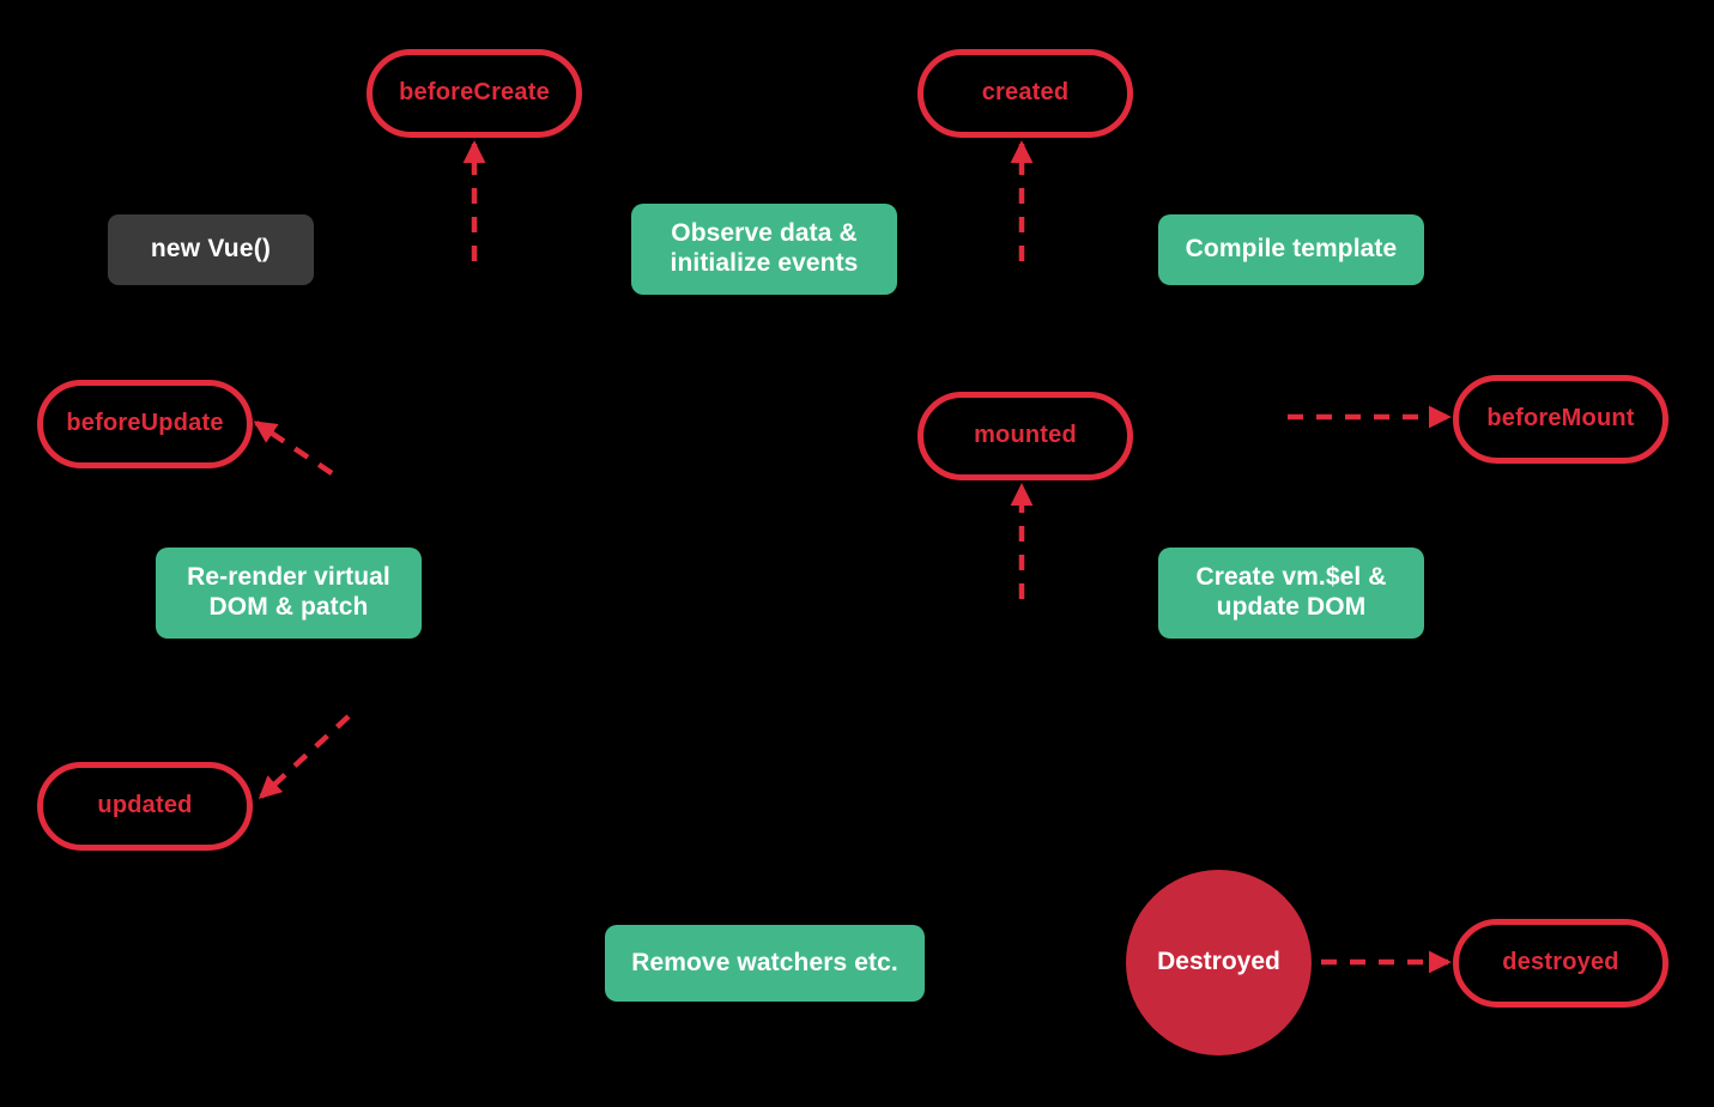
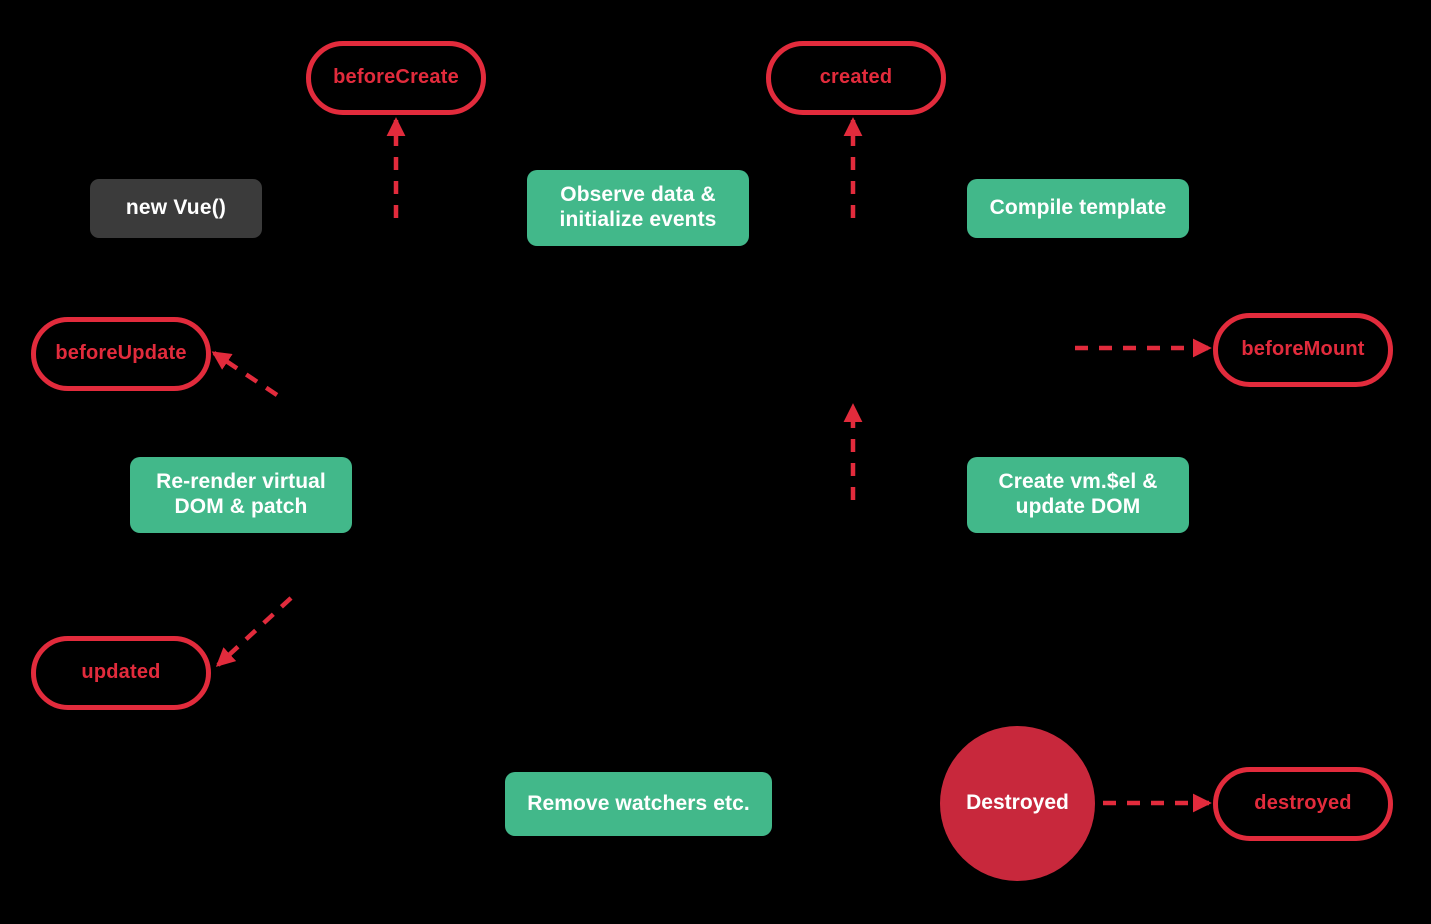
  beforeCreate
  created
  new Vue()
  Observe data &
  initialize events
  Compile template
  beforeUpdate
- mounted
  beforeMount
  Re-render virtual
  DOM & patch
  Create vm.$el &
  update DOM
  updated
  Remove watchers etc.
  Destroyed
  destroyed
